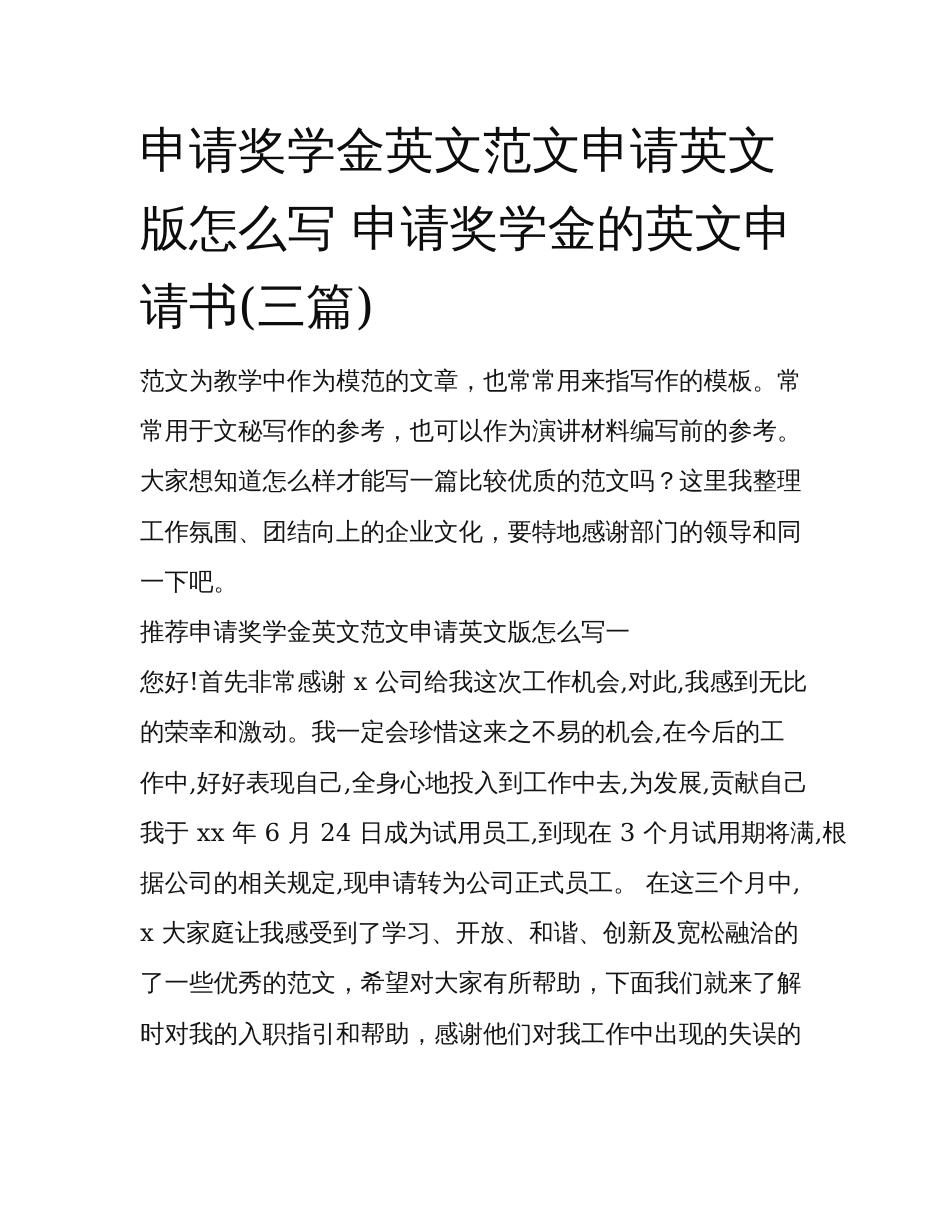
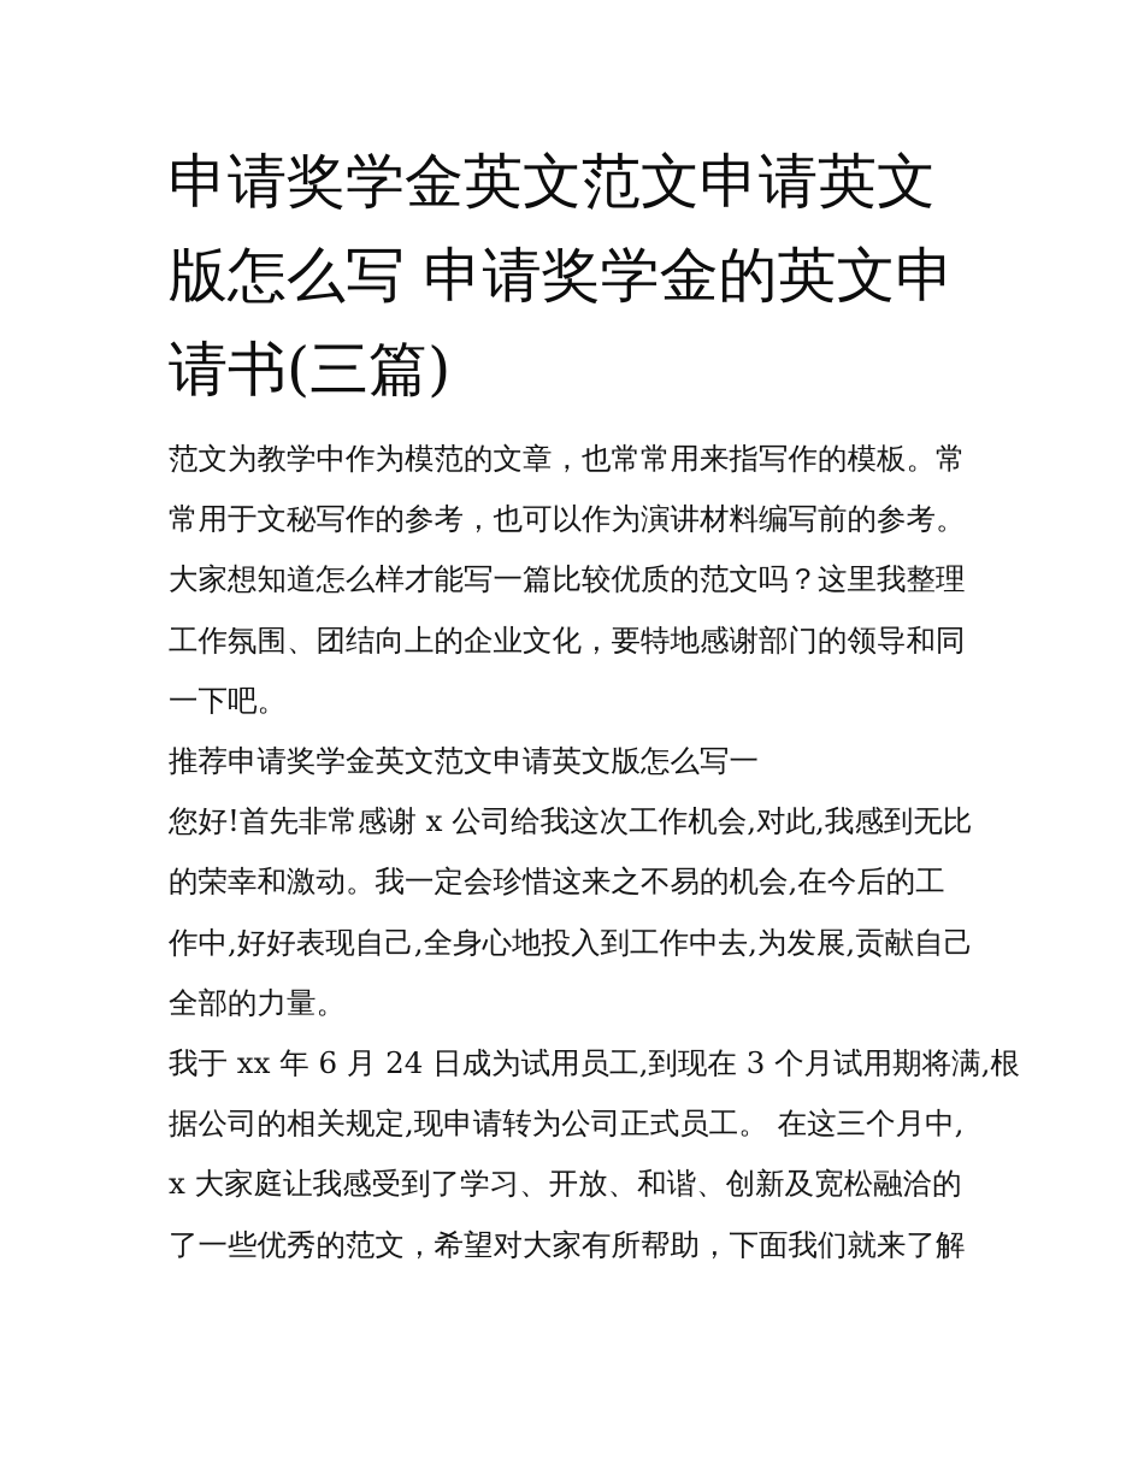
  申请奖学金英文范文申请英文
  版怎么写 申请奖学金的英文申
  请书(三篇)
  范文为教学中作为模范的文章，也常常用来指写作的模板。常
  常用于文秘写作的参考，也可以作为演讲材料编写前的参考。
  大家想知道怎么样才能写一篇比较优质的范文吗？这里我整理
  工作氛围、团结向上的企业文化，要特地感谢部门的领导和同
  一下吧。
  推荐申请奖学金英文范文申请英文版怎么写一
  您好!首先非常感谢 x 公司给我这次工作机会,对此,我感到无比
  的荣幸和激动。我一定会珍惜这来之不易的机会,在今后的工
  作中,好好表现自己,全身心地投入到工作中去,为发展,贡献自己
+ 全部的力量。
  我于 xx 年 6 月 24 日成为试用员工,到现在 3 个月试用期将满,根
  据公司的相关规定,现申请转为公司正式员工。 在这三个月中,
  x 大家庭让我感受到了学习、开放、和谐、创新及宽松融洽的
  了一些优秀的范文，希望对大家有所帮助，下面我们就来了解
- 时对我的入职指引和帮助，感谢他们对我工作中出现的失误的
